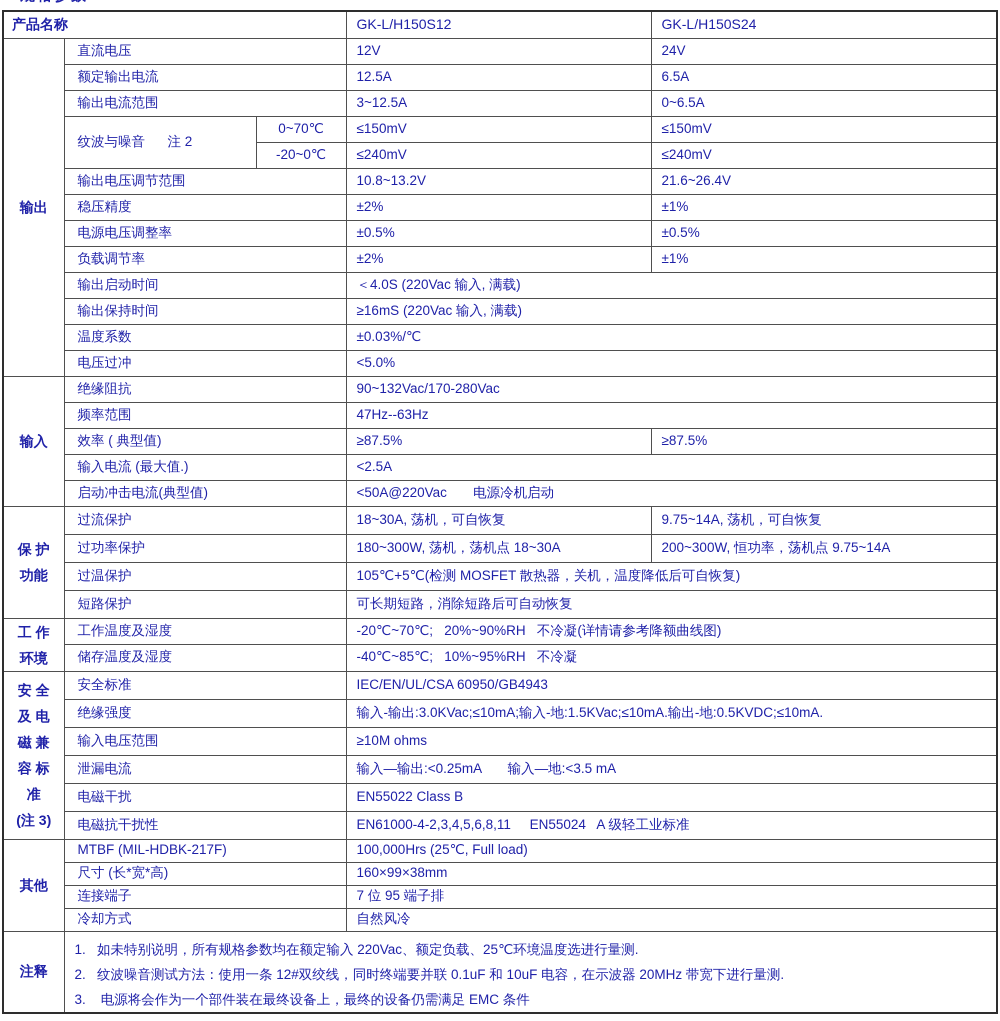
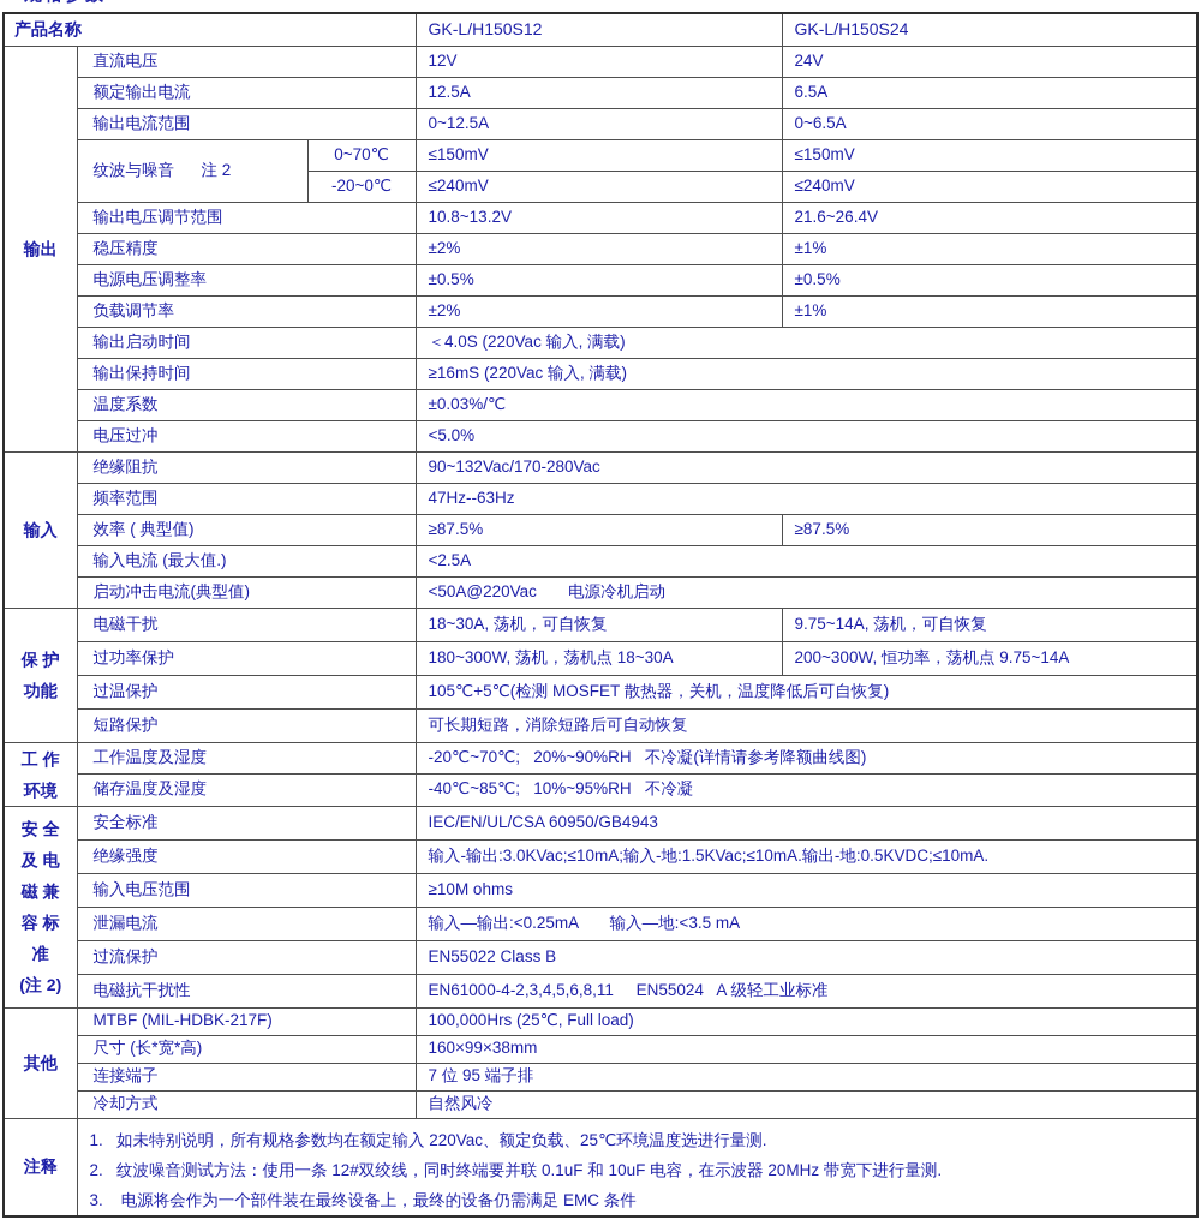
  产品名称	GK-L/H150S12	GK-L/H150S24
  输出	直流电压	12V	24V
  额定输出电流	12.5A	6.5A
- 输出电流范围	3~12.5A	0~6.5A
+ 输出电流范围	0~12.5A	0~6.5A
  纹波与噪音 注 2	0~70℃	≤150mV	≤150mV
  -20~0℃	≤240mV	≤240mV
  输出电压调节范围	10.8~13.2V	21.6~26.4V
  稳压精度	±2%	±1%
  电源电压调整率	±0.5%	±0.5%
  负载调节率	±2%	±1%
  输出启动时间	＜4.0S (220Vac 输入, 满载)
  输出保持时间	≥16mS (220Vac 输入, 满载)
  温度系数	±0.03%/℃
  电压过冲	<5.0%
  输入	绝缘阻抗	90~132Vac/170-280Vac
  频率范围	47Hz--63Hz
  效率 ( 典型值)	≥87.5%	≥87.5%
  输入电流 (最大值.)	<2.5A
  启动冲击电流(典型值)	<50A@220Vac 电源冷机启动
- 保 护 功能	过流保护	18~30A, 荡机，可自恢复	9.75~14A, 荡机，可自恢复
+ 保 护 功能	电磁干扰	18~30A, 荡机，可自恢复	9.75~14A, 荡机，可自恢复
  过功率保护	180~300W, 荡机，荡机点 18~30A	200~300W, 恒功率，荡机点 9.75~14A
  过温保护	105℃+5℃(检测 MOSFET 散热器，关机，温度降低后可自恢复)
  短路保护	可长期短路，消除短路后可自动恢复
  工 作 环境	工作温度及湿度	-20℃~70℃; 20%~90%RH 不冷凝(详情请参考降额曲线图)
  储存温度及湿度	-40℃~85℃; 10%~95%RH 不冷凝
- 安 全 及 电 磁 兼 容 标 准 (注 3)	安全标准	IEC/EN/UL/CSA 60950/GB4943
+ 安 全 及 电 磁 兼 容 标 准 (注 2)	安全标准	IEC/EN/UL/CSA 60950/GB4943
  绝缘强度	输入-输出:3.0KVac;≤10mA;输入-地:1.5KVac;≤10mA.输出-地:0.5KVDC;≤10mA.
  输入电压范围	≥10M ohms
  泄漏电流	输入—输出:<0.25mA 输入—地:<3.5 mA
- 电磁干扰	EN55022 Class B
+ 过流保护	EN55022 Class B
  电磁抗干扰性	EN61000-4-2,3,4,5,6,8,11 EN55024 A 级轻工业标准
  其他	MTBF (MIL-HDBK-217F)	100,000Hrs (25℃, Full load)
  尺寸 (长*宽*高)	160×99×38mm
  连接端子	7 位 95 端子排
  冷却方式	自然风冷
  注释	1. 如未特别说明，所有规格参数均在额定输入 220Vac、额定负载、25℃环境温度选进行量测. 2. 纹波噪音测试方法：使用一条 12#双绞线，同时终端要并联 0.1uF 和 10uF 电容，在示波器 20MHz 带宽下进行量测. 3. 电源将会作为一个部件装在最终设备上，最终的设备仍需满足 EMC 条件
